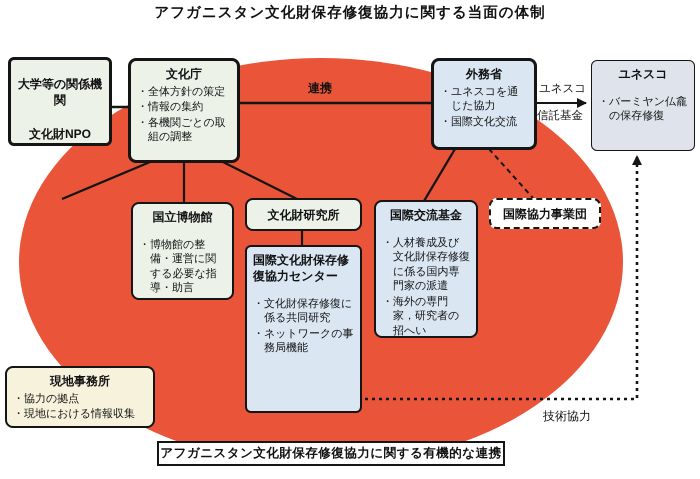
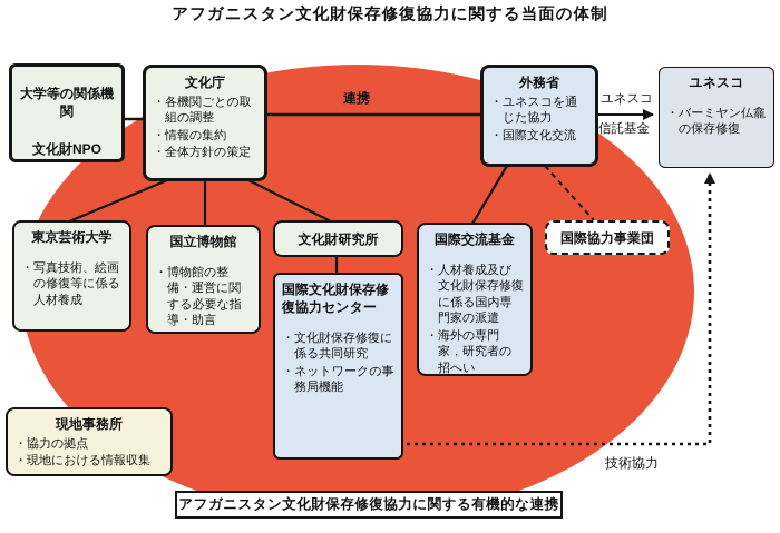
  アフガニスタン文化財保存修復協力に関する当面の体制
  大学等の関係機関
  文化財NPO
  文化庁
- ・全体方針の策定
+ ・各機関ごとの取組の調整
  ・情報の集約
- ・各機関ごとの取組の調整
+ ・全体方針の策定
  外務省
  ・ユネスコを通じた協力
  ・国際文化交流
  ユネスコ
  ・バーミヤン仏龕の保存修復
+ 東京芸術大学
+ ・写真技術、絵画の修復等に係る人材養成
  国立博物館
  ・博物館の整備・運営に関する必要な指導・助言
  文化財研究所
  国際文化財保存修復協力センター
  ・文化財保存修復に係る共同研究
  ・ネットワークの事務局機能
  国際交流基金
  ・人材養成及び文化財保存修復に係る国内専門家の派遣
  ・海外の専門家，研究者の招へい
  国際協力事業団
  現地事務所
  ・協力の拠点
  ・現地における情報収集
  連携
  ユネスコ
  信託基金
  技術協力
  アフガニスタン文化財保存修復協力に関する有機的な連携
